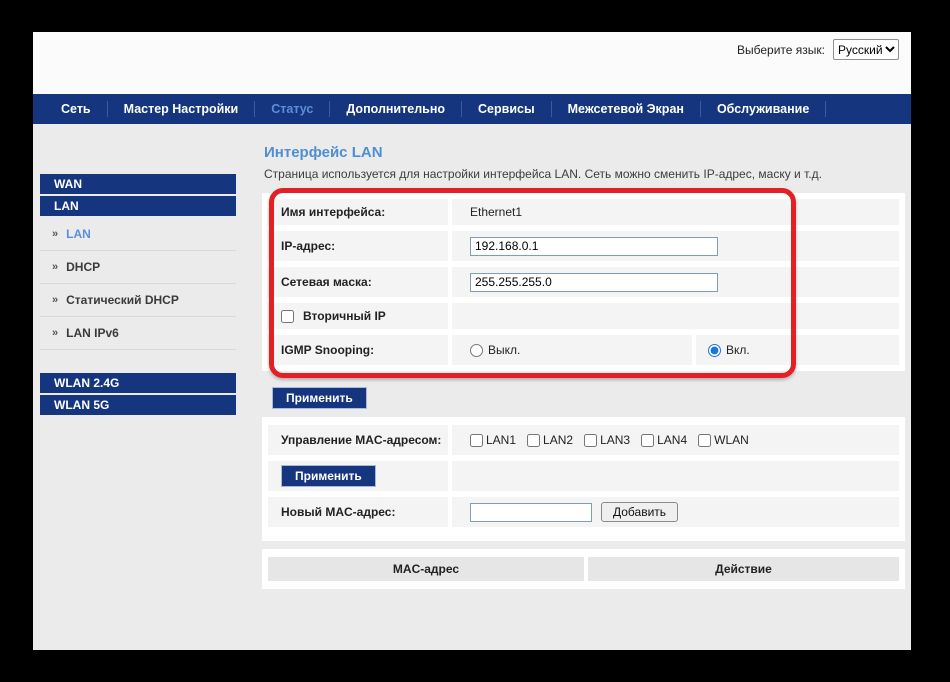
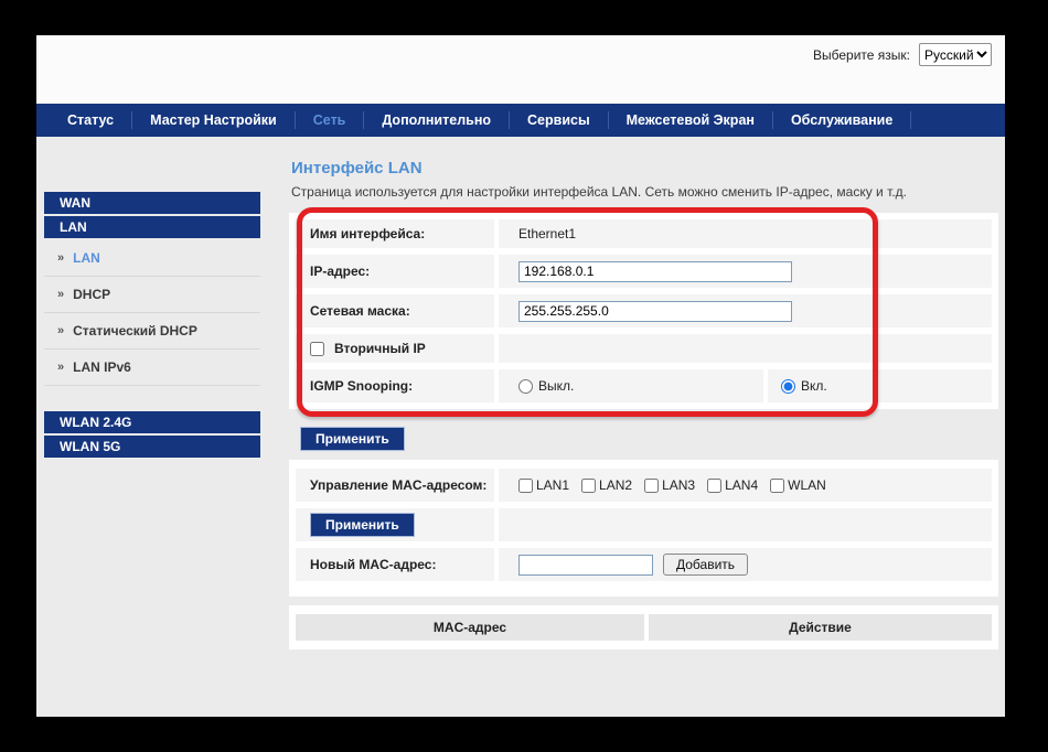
  Выберите язык:
  Русский
- Сеть
+ Статус
  Мастер Настройки
- Статус
+ Сеть
  Дополнительно
  Сервисы
  Межсетевой Экран
  Обслуживание
  WAN
  LAN
  »
  LAN
  »
  DHCP
  »
  Статический DHCP
  »
  LAN IPv6
  WLAN 2.4G
  WLAN 5G
  Интерфейс LAN
  Страница используется для настройки интерфейса LAN. Сеть можно сменить IP-адрес, маску и т.д.
  Имя интерфейса:
  Ethernet1
  IP-адрес:
  192.168.0.1
  Сетевая маска:
  255.255.255.0
  Вторичный IP
  IGMP Snooping:
  Выкл.
  Вкл.
  Применить
  Управление MAC-адресом:
  LAN1
  LAN2
  LAN3
  LAN4
  WLAN
  Применить
  Новый MAC-адрес:
  Добавить
  MAC-адрес
  Действие
